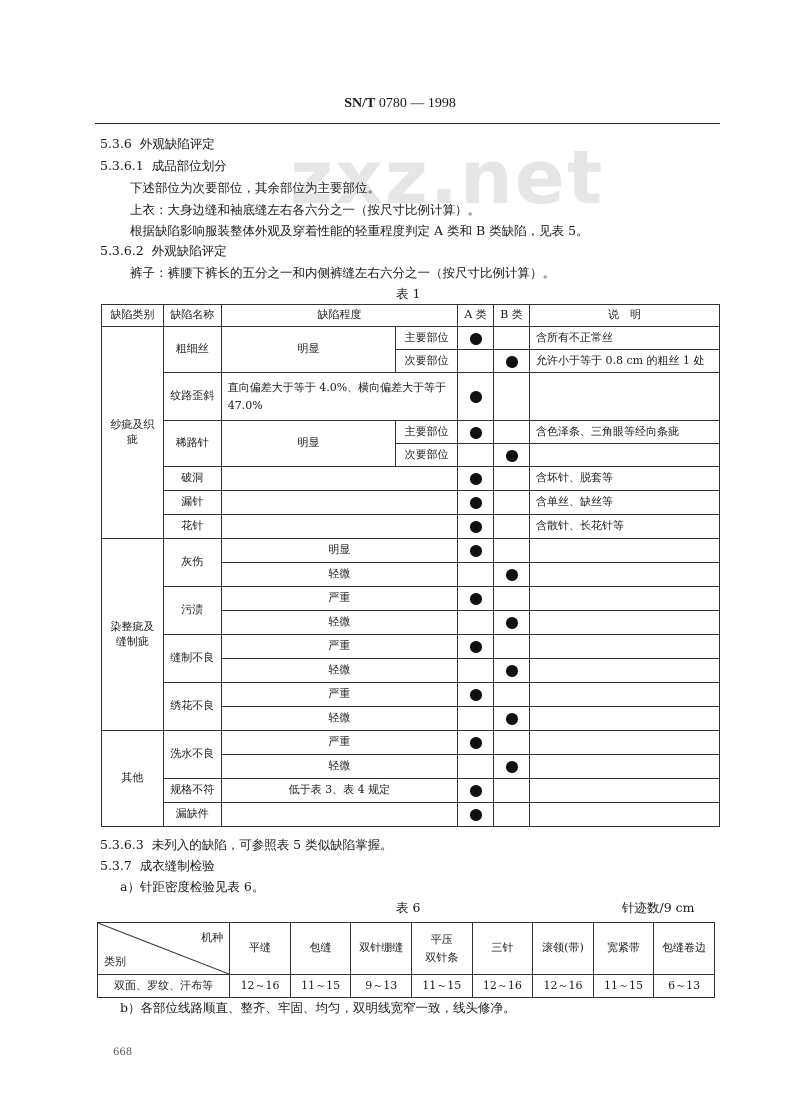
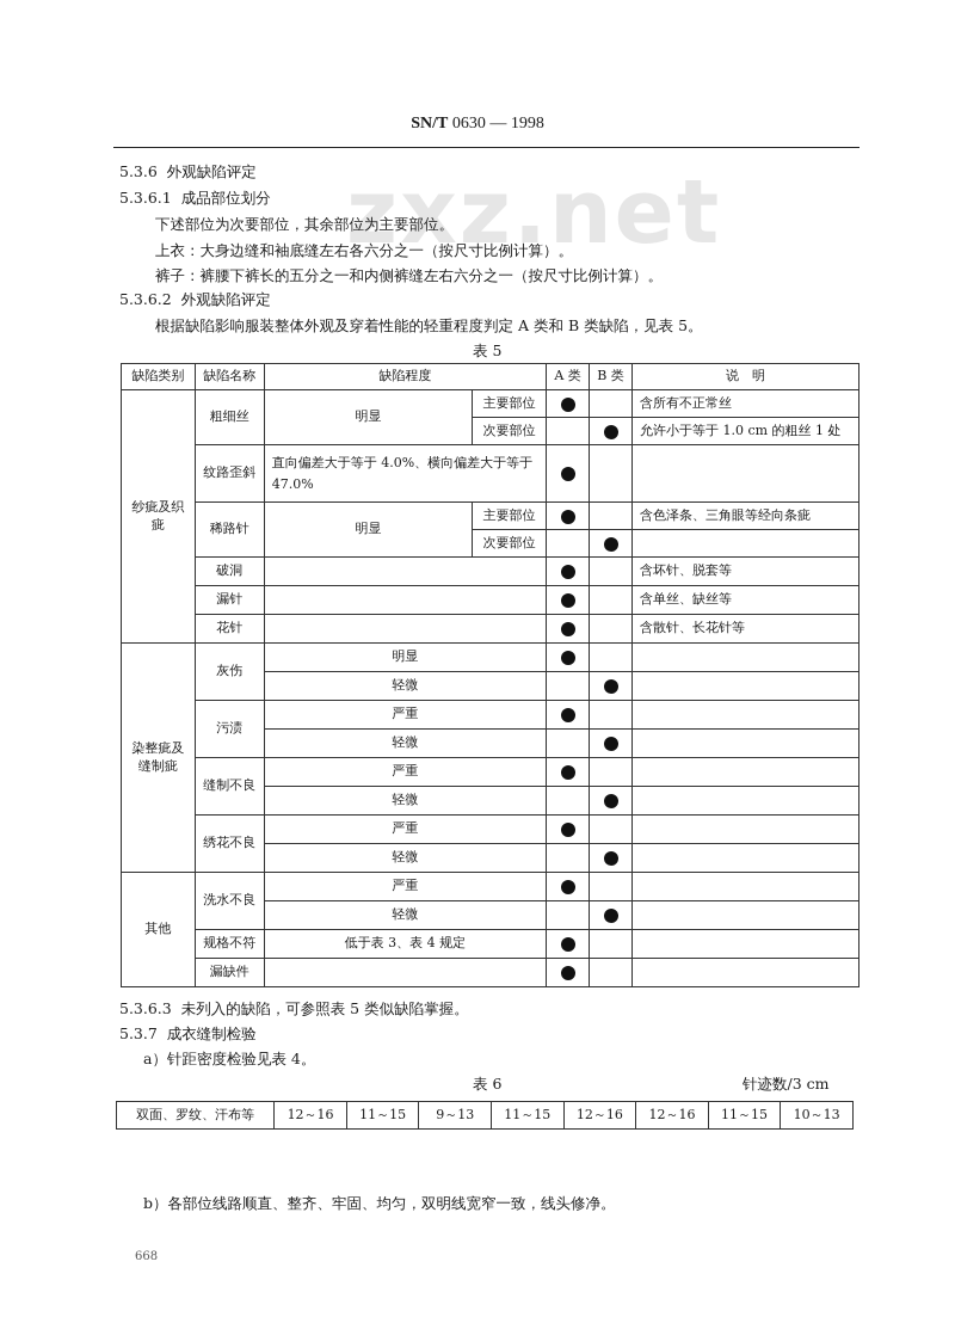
- SN/T 0780 — 1998
+ SN/T 0630 — 1998
  zxz.net
  5.3.6 外观缺陷评定
  5.3.6.1 成品部位划分
  下述部位为次要部位，其余部位为主要部位。
  上衣：大身边缝和袖底缝左右各六分之一（按尺寸比例计算）。
- 根据缺陷影响服装整体外观及穿着性能的轻重程度判定 A 类和 B 类缺陷，见表 5。
+ 裤子：裤腰下裤长的五分之一和内侧裤缝左右六分之一（按尺寸比例计算）。
  5.3.6.2 外观缺陷评定
- 裤子：裤腰下裤长的五分之一和内侧裤缝左右六分之一（按尺寸比例计算）。
+ 根据缺陷影响服装整体外观及穿着性能的轻重程度判定 A 类和 B 类缺陷，见表 5。
- 表 1
+ 表 5
  缺陷类别	缺陷名称	缺陷程度	A 类	B 类	说 明
  纱疵及织疵	粗细丝	明显	主要部位			含所有不正常丝
- 次要部位			允许小于等于 0.8 cm 的粗丝 1 处
+ 次要部位			允许小于等于 1.0 cm 的粗丝 1 处
  纹路歪斜	直向偏差大于等于 4.0%、横向偏差大于等于 47.0%
  稀路针	明显	主要部位			含色泽条、三角眼等经向条疵
  次要部位
  破洞				含坏针、脱套等
  漏针				含单丝、缺丝等
  花针				含散针、长花针等
  染整疵及缝制疵	灰伤	明显
  轻微
  污渍	严重
  轻微
  缝制不良	严重
  轻微
  绣花不良	严重
  轻微
  其他	洗水不良	严重
  轻微
  规格不符	低于表 3、表 4 规定
  漏缺件
  5.3.6.3 未列入的缺陷，可参照表 5 类似缺陷掌握。
  5.3.7 成衣缝制检验
- a）针距密度检验见表 6。
+ a）针距密度检验见表 4。
  表 6
- 针迹数/9 cm
+ 针迹数/3 cm
- 机种 类别	平缝	包缝	双针绷缝	平压双针条	三针	滚领(带)	宽紧带	包缝卷边
- 双面、罗纹、汗布等	12～16	11～15	9～13	11～15	12～16	12～16	11～15	6～13
+ 双面、罗纹、汗布等	12～16	11～15	9～13	11～15	12～16	12～16	11～15	10～13
  b）各部位线路顺直、整齐、牢固、均匀，双明线宽窄一致，线头修净。
  668
